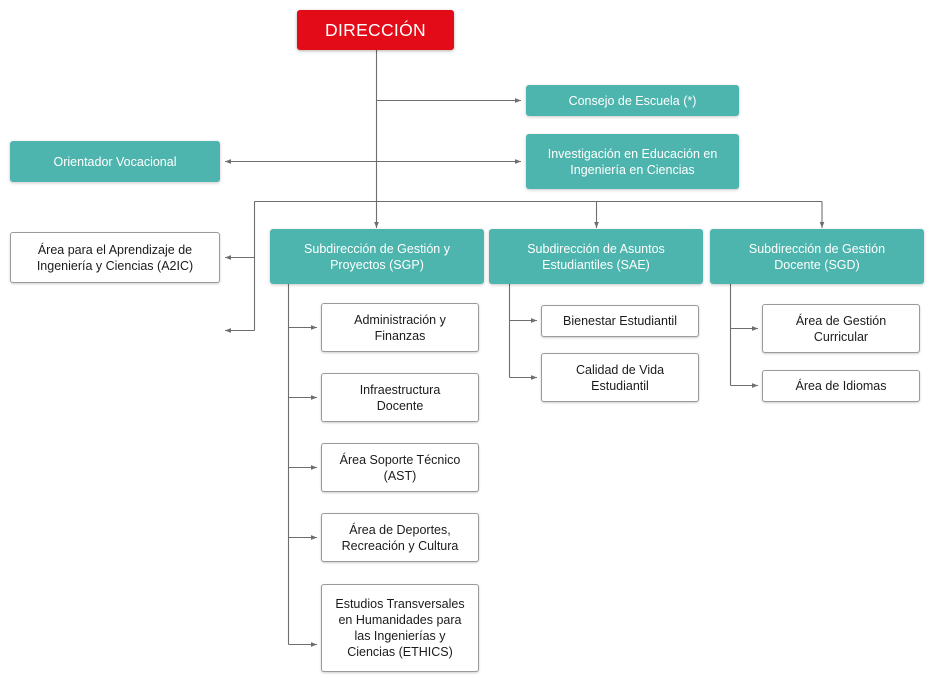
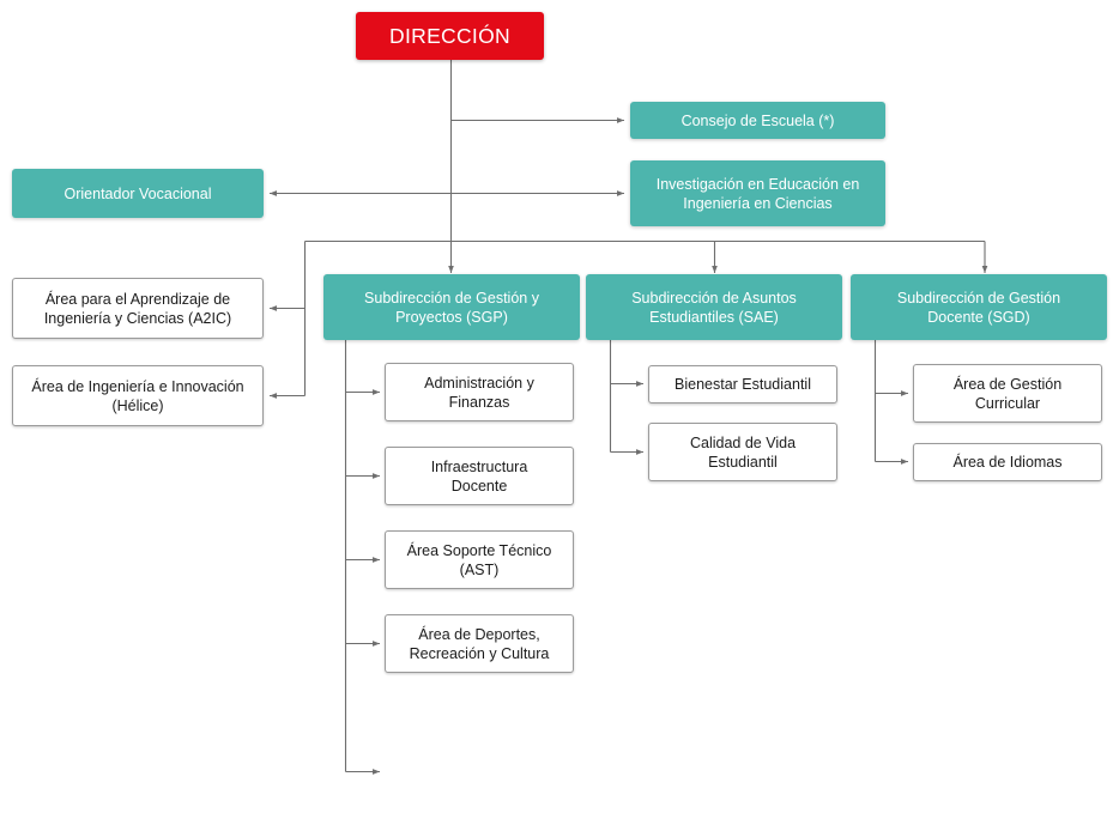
  DIRECCIÓN
  Consejo de Escuela (*)
  Investigación en Educación en
  Ingeniería en Ciencias
  Orientador Vocacional
  Área para el Aprendizaje de
  Ingeniería y Ciencias (A2IC)
+ Área de Ingeniería e Innovación
+ (Hélice)
  Subdirección de Gestión y
  Proyectos (SGP)
  Subdirección de Asuntos
  Estudiantiles (SAE)
  Subdirección de Gestión
  Docente (SGD)
  Administración y
  Finanzas
  Infraestructura
  Docente
  Área Soporte Técnico
  (AST)
  Área de Deportes,
  Recreación y Cultura
- Estudios Transversales
- en Humanidades para
- las Ingenierías y
- Ciencias (ETHICS)
  Bienestar Estudiantil
  Calidad de Vida
  Estudiantil
  Área de Gestión
  Curricular
  Área de Idiomas
